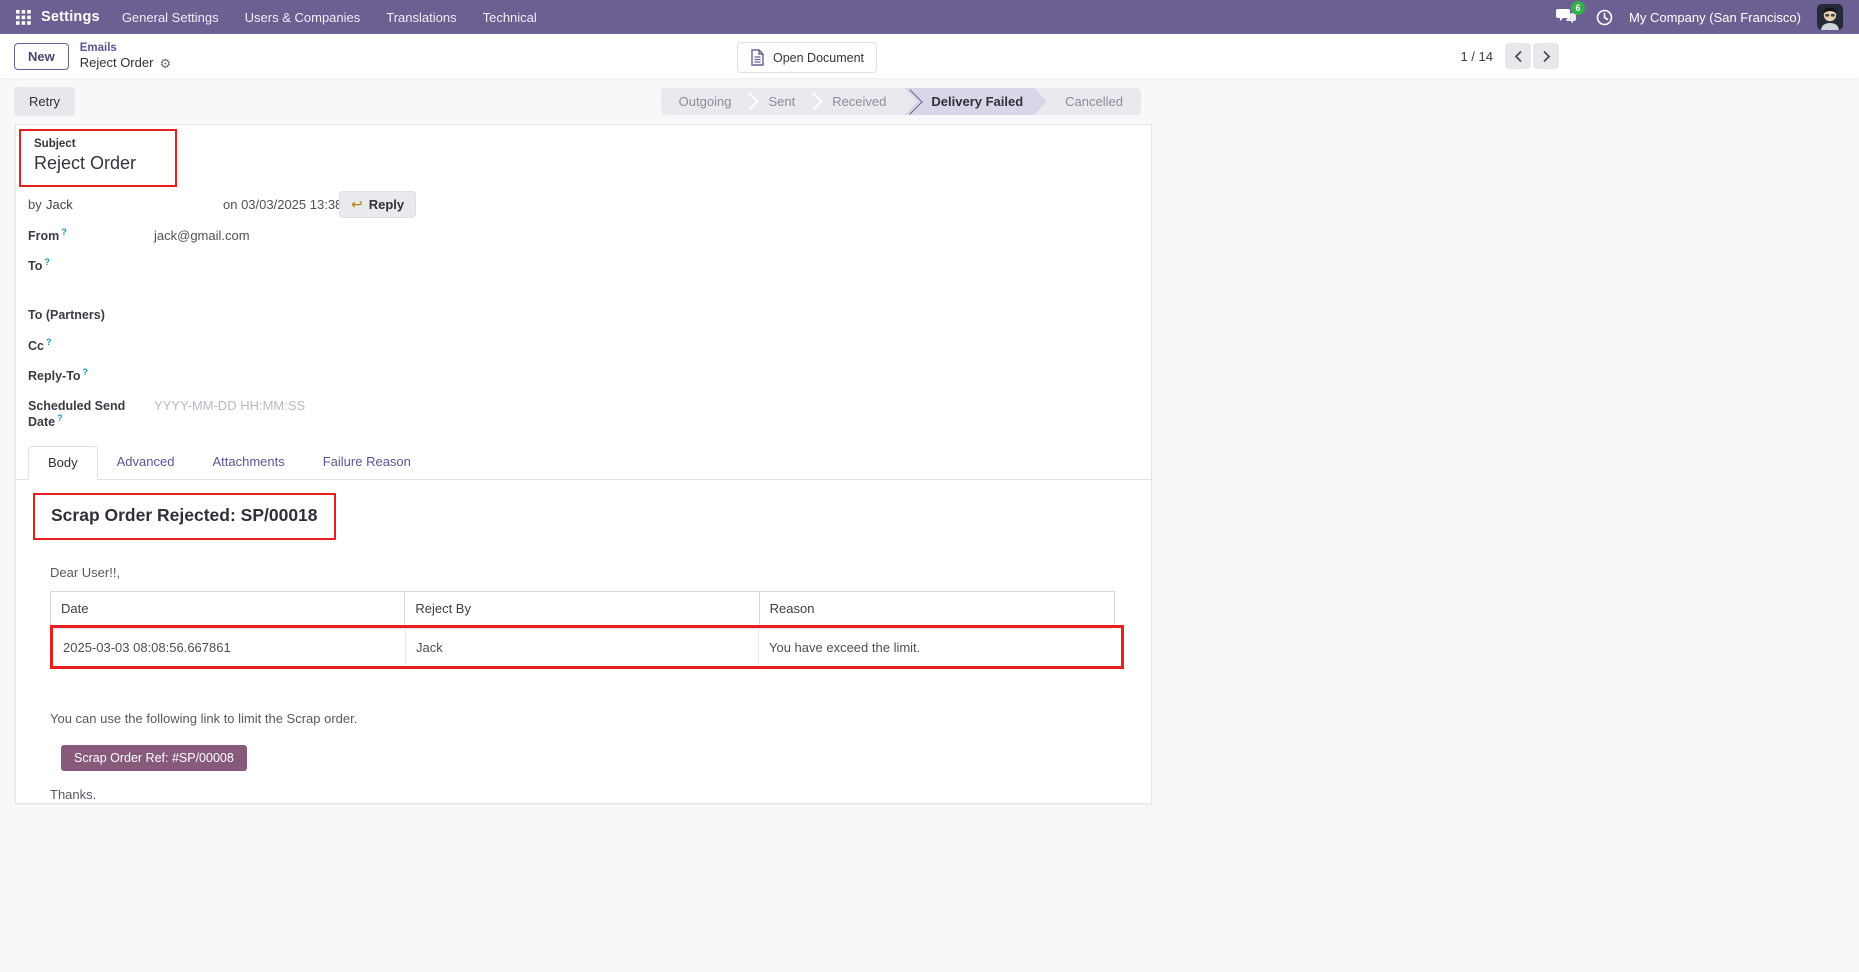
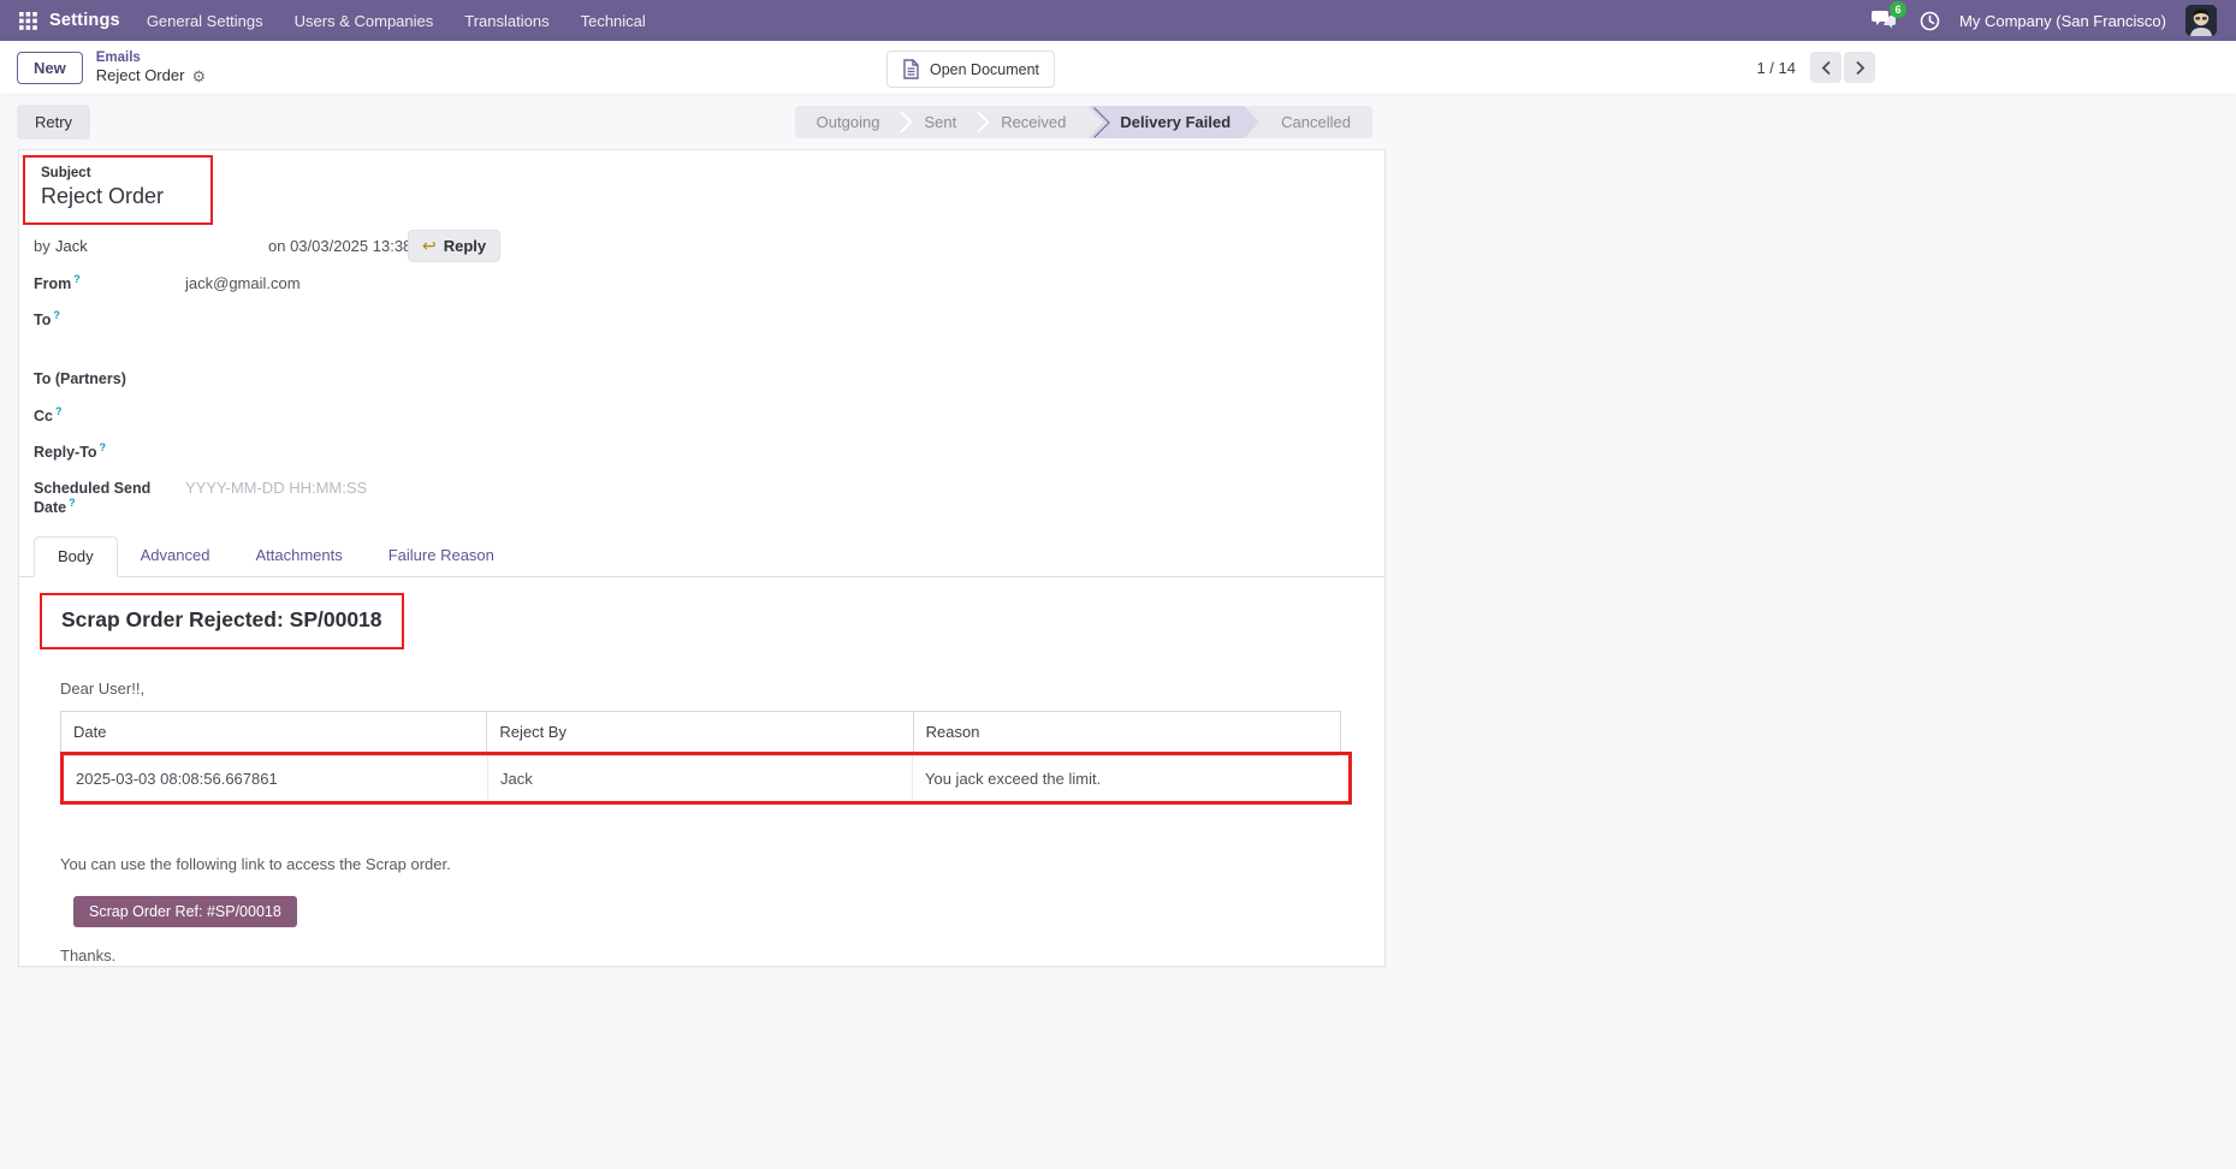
  Settings
  General Settings
  Users & Companies
  Translations
  Technical
  6
  My Company (San Francisco)
  New
  Emails
  Reject Order
  ⚙︎
  Open Document
  1 / 14
  Retry
  Outgoing
  Sent
  Received
  Delivery Failed
  Cancelled
  Subject
  Reject Order
  by
  Jack
  on 03/03/2025 13:3
  ↩︎
  Reply
  From ?
  jack@gmail.com
  To ?
  To (Partners)
  Cc ?
  Reply-To ?
  Scheduled Send Date ?
  YYYY-MM-DD HH:MM:SS
  Body
  Advanced
  Attachments
  Failure Reason
  Scrap Order Rejected: SP/00018
  Dear User!!,
  Date
  Reject By
  Reason
  2025-03-03 08:08:56.667861
  Jack
- You have exceed the limit.
+ You jack exceed the limit.
- You can use the following link to limit the Scrap order.
+ You can use the following link to access the Scrap order.
- Scrap Order Ref: #SP/00008
+ Scrap Order Ref: #SP/00018
  Thanks.
